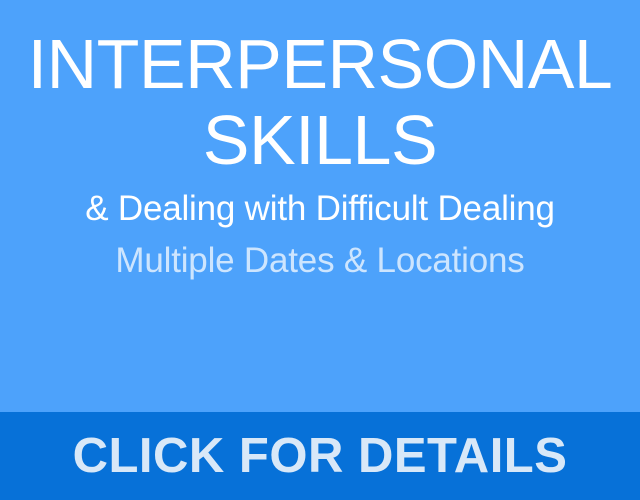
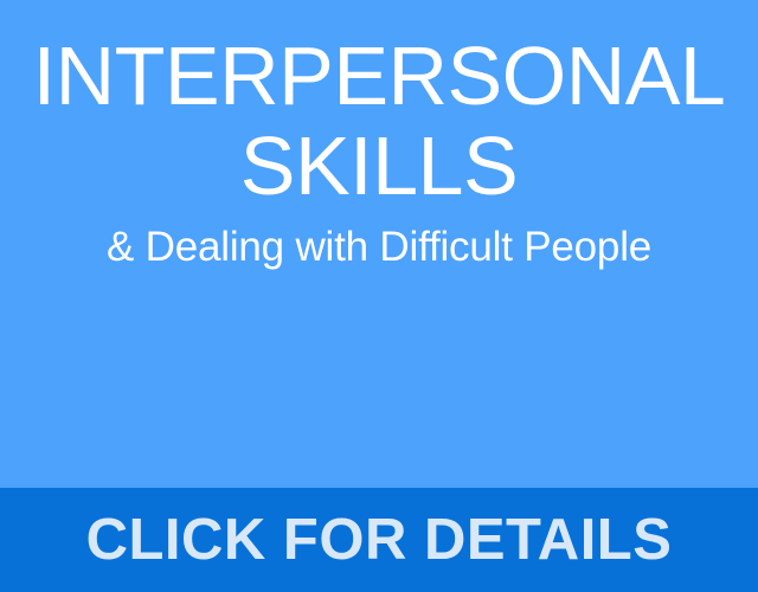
  INTERPERSONAL
  SKILLS
- & Dealing with Difficult Dealing
+ & Dealing with Difficult People
- Multiple Dates & Locations
  CLICK FOR DETAILS
